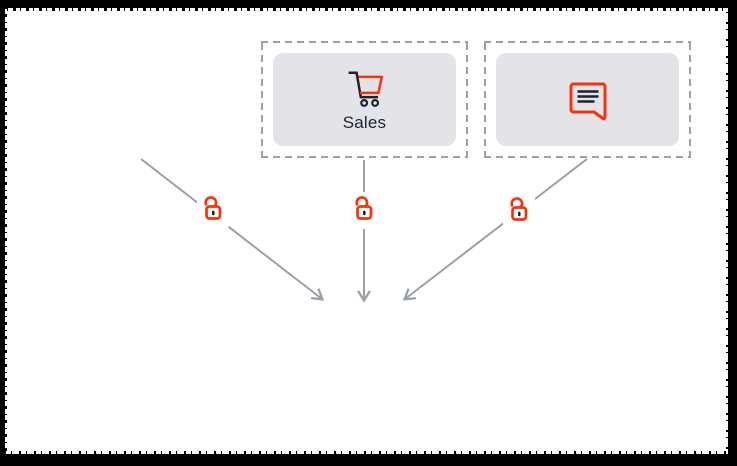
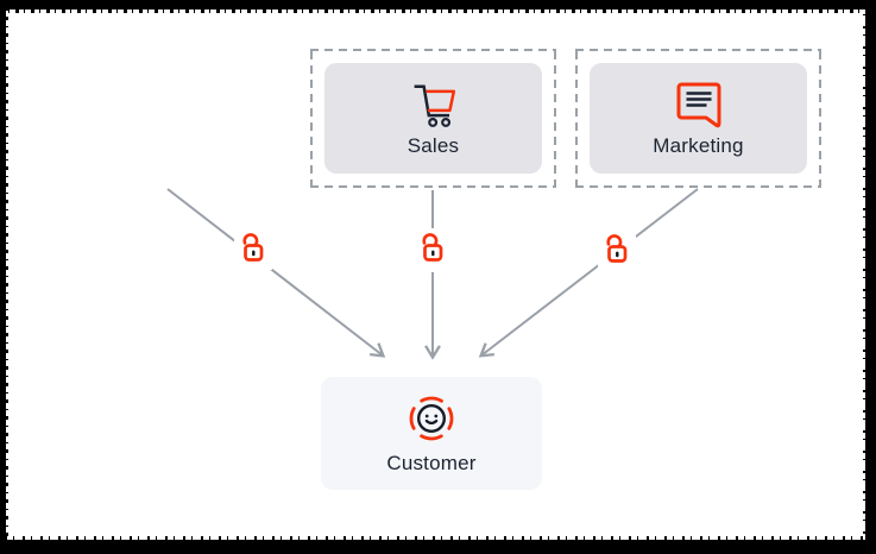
  Sales
+ Marketing
+ Customer
